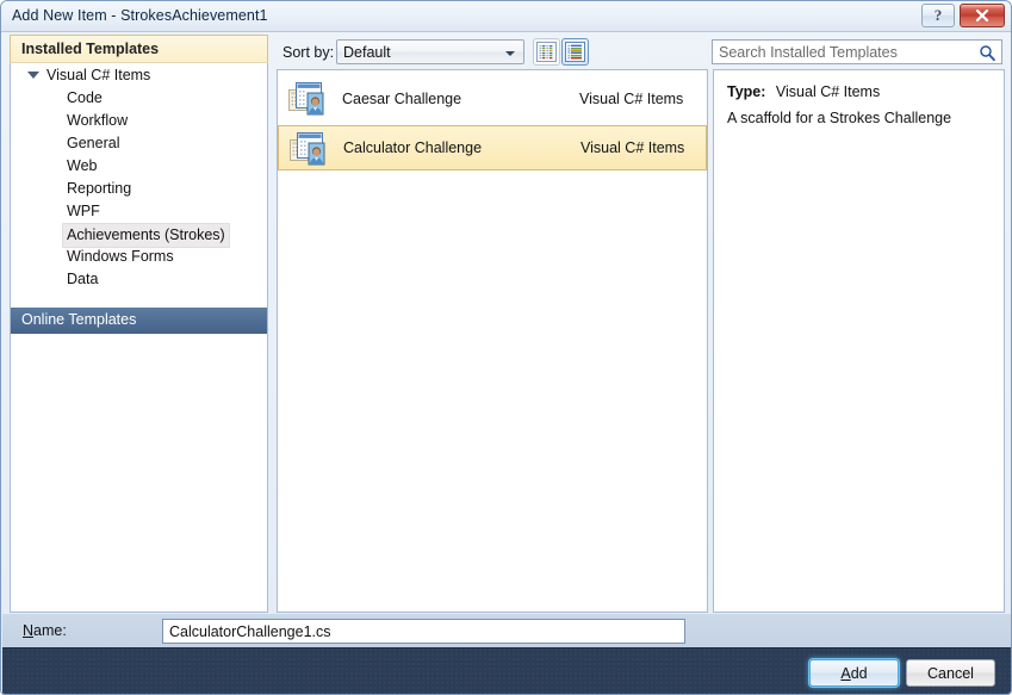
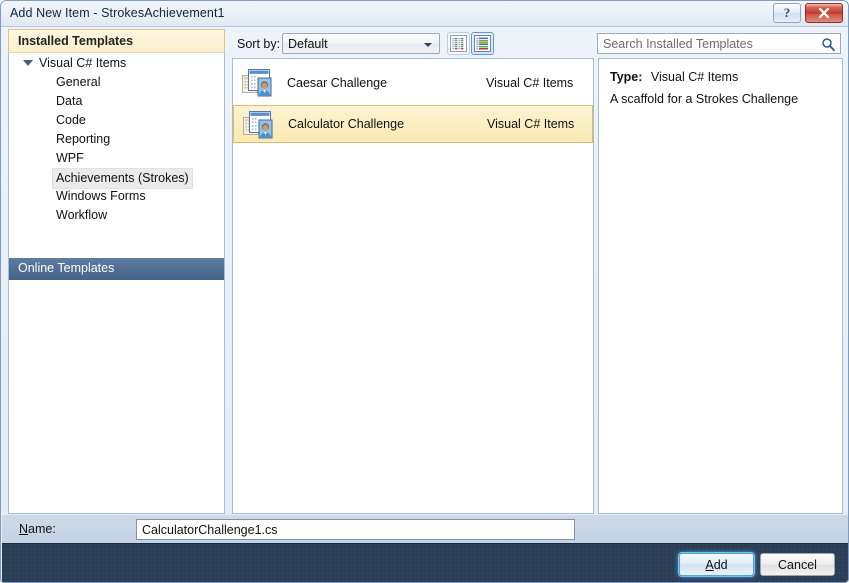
  Add New Item - StrokesAchievement1
  ?
  Installed Templates
  Visual C# Items
- Code
+ General
- Workflow
+ Data
- General
+ Code
- Web
  Reporting
  WPF
  Achievements (Strokes)
  Windows Forms
- Data
+ Workflow
  Online Templates
  Sort by:
  Default
  Search Installed Templates
  Caesar Challenge
  Visual C# Items
  Calculator Challenge
  Visual C# Items
  Type: Visual C# Items
  A scaffold for a Strokes Challenge
  Name:
  CalculatorChallenge1.cs
  A
  dd
  Cancel
